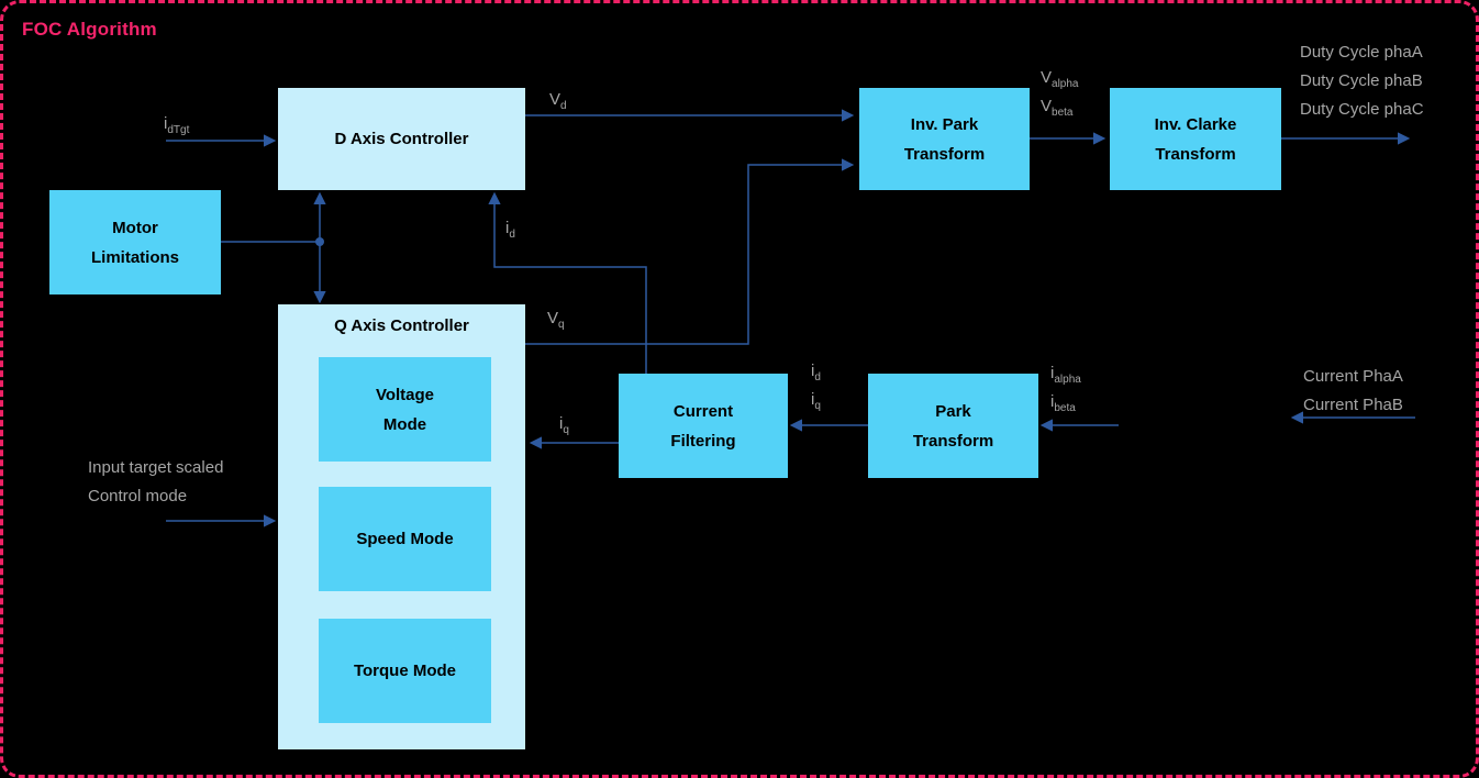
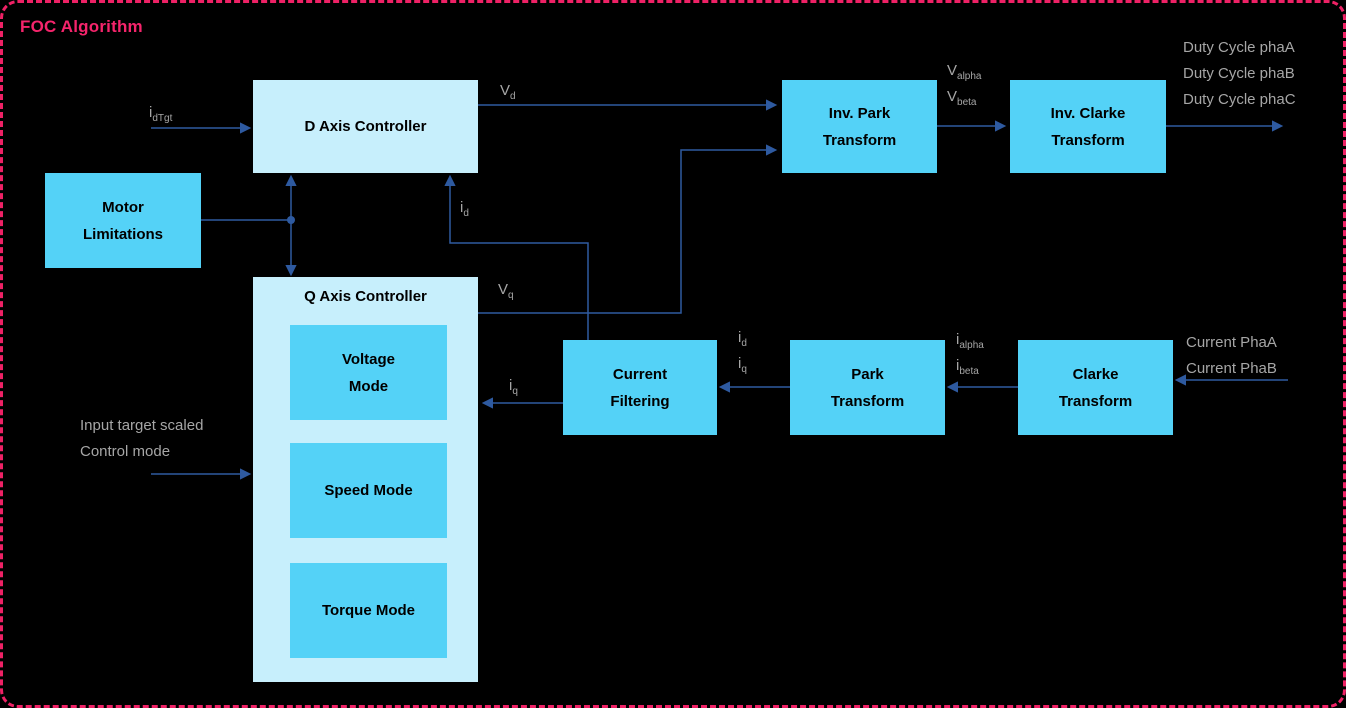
  FOC Algorithm
  D Axis Controller
  Motor Limitations
  Q Axis Controller
  Voltage Mode
  Speed Mode
  Torque Mode
  Inv. Park Transform
  Inv. Clarke Transform
  Current Filtering
  Park Transform
+ Clarke Transform
  idTgt
  Vd
  Vq
  Valpha
  Vbeta
  id
  iq
  id
  iq
  ialpha
  ibeta
  Duty Cycle phaA
  Duty Cycle phaB
  Duty Cycle phaC
  Current PhaA
  Current PhaB
  Input target scaled
  Control mode
